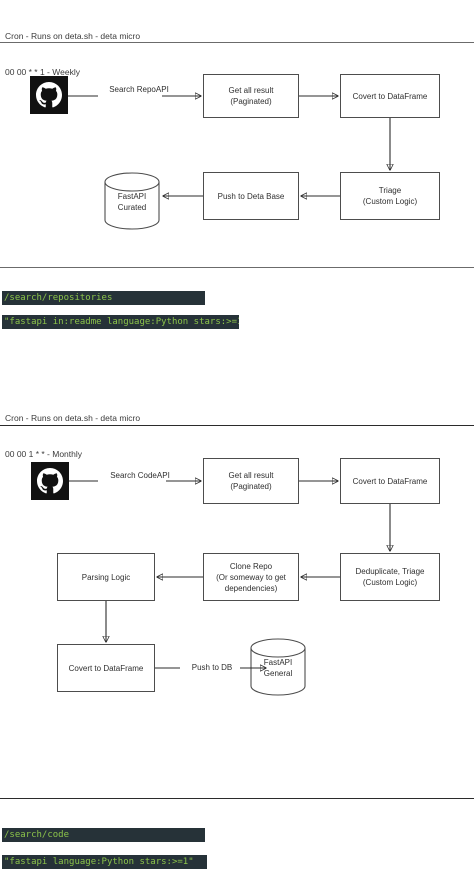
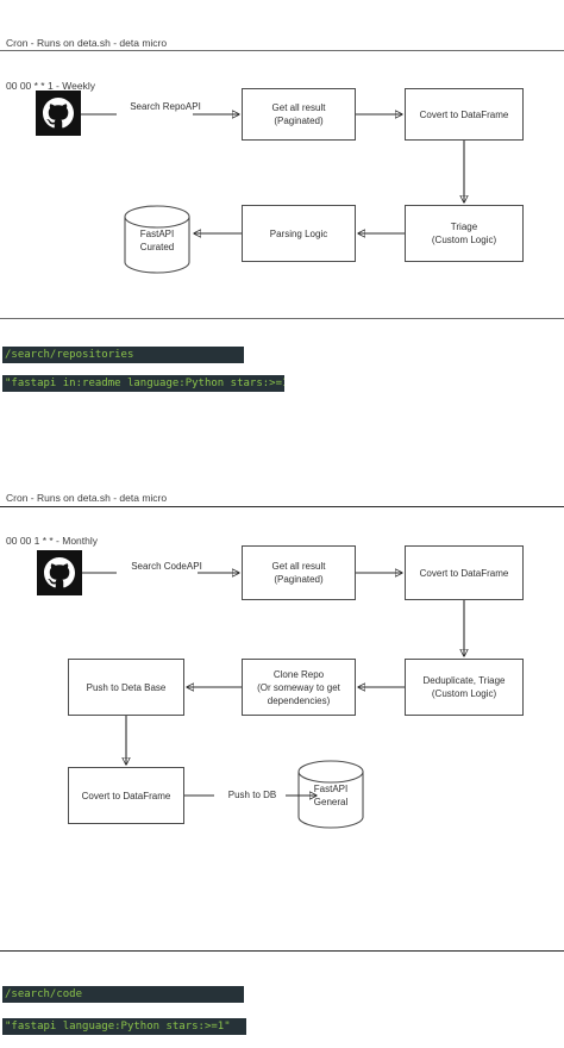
  Cron - Runs on deta.sh - deta micro
  00 00 * * 1 - Weekly
  Search RepoAPI
  Get all result
  (Paginated)
  Covert to DataFrame
  Triage
  (Custom Logic)
- Push to Deta Base
+ Parsing Logic
  FastAPI Curated
  /search/repositories
  "fastapi in:readme language:Python stars:>=
  Cron - Runs on deta.sh - deta micro
  00 00 1 * * - Monthly
  Search CodeAPI
  Get all result
  (Paginated)
  Covert to DataFrame
  Deduplicate, Triage
  (Custom Logic)
  Clone Repo
  (Or someway to get
  dependencies)
- Parsing Logic
+ Push to Deta Base
  Covert to DataFrame
  Push to DB
  FastAPI General
  /search/code
  "fastapi language:Python stars:>=1"
